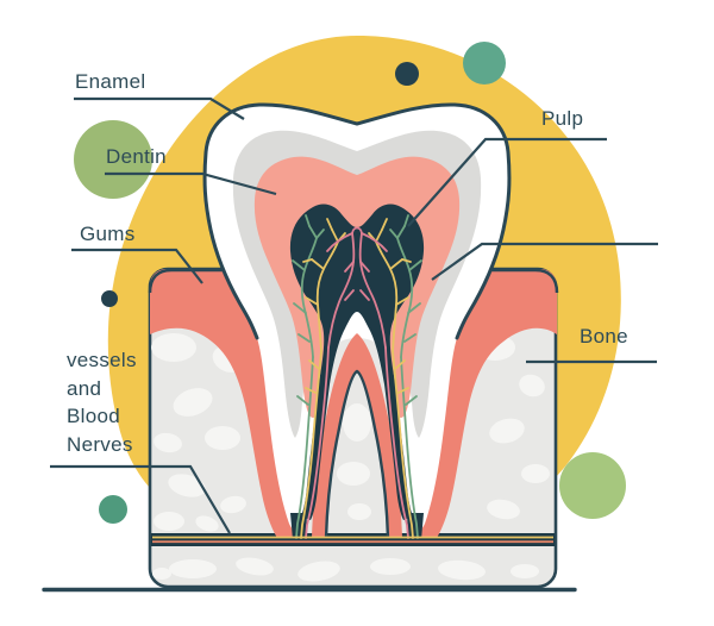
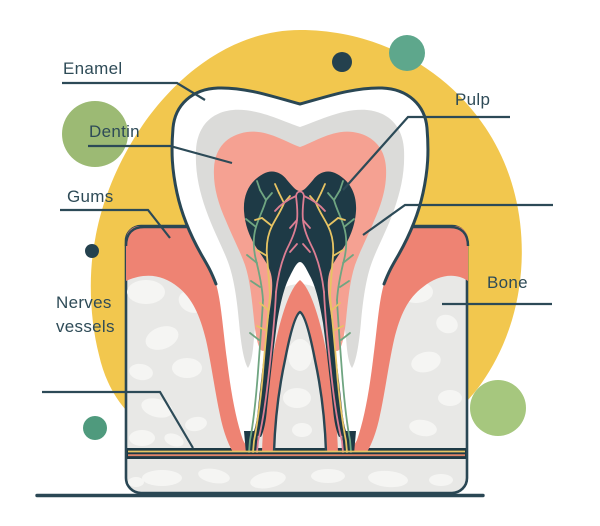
  Enamel
  Dentin
  Gums
- vessels
+ Nerves
- and
- Blood
- Nerves
+ vessels
  Pulp
  Bone
